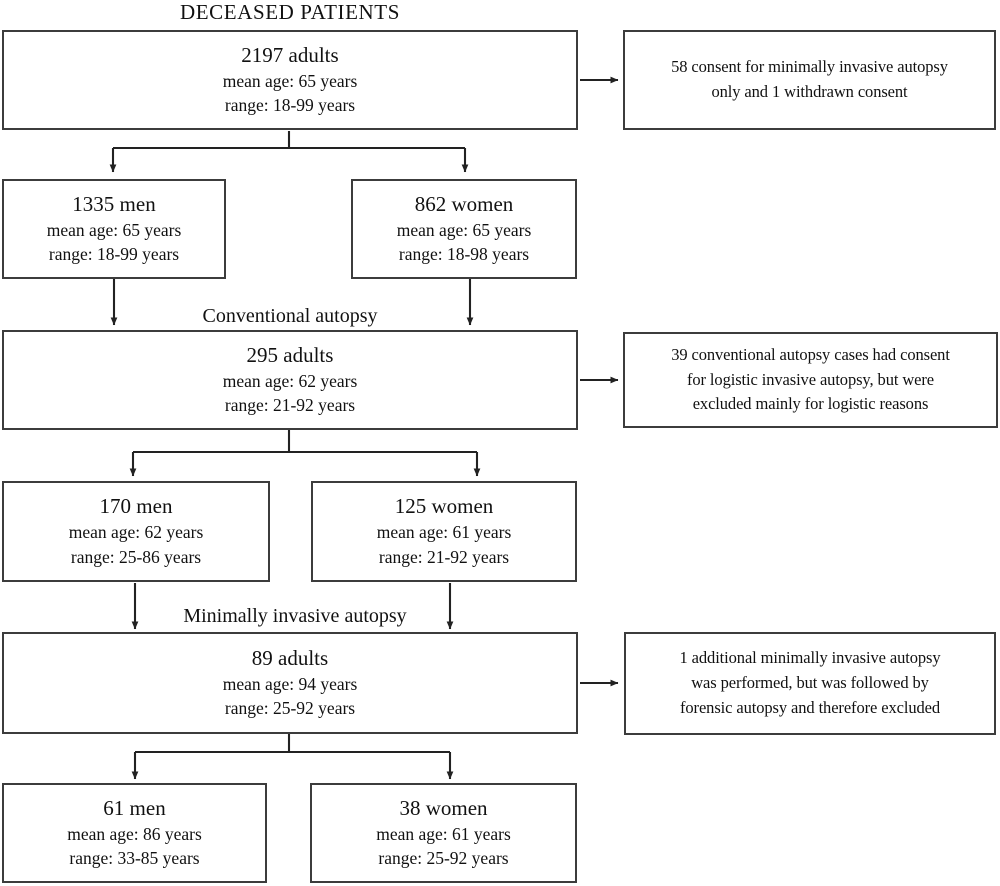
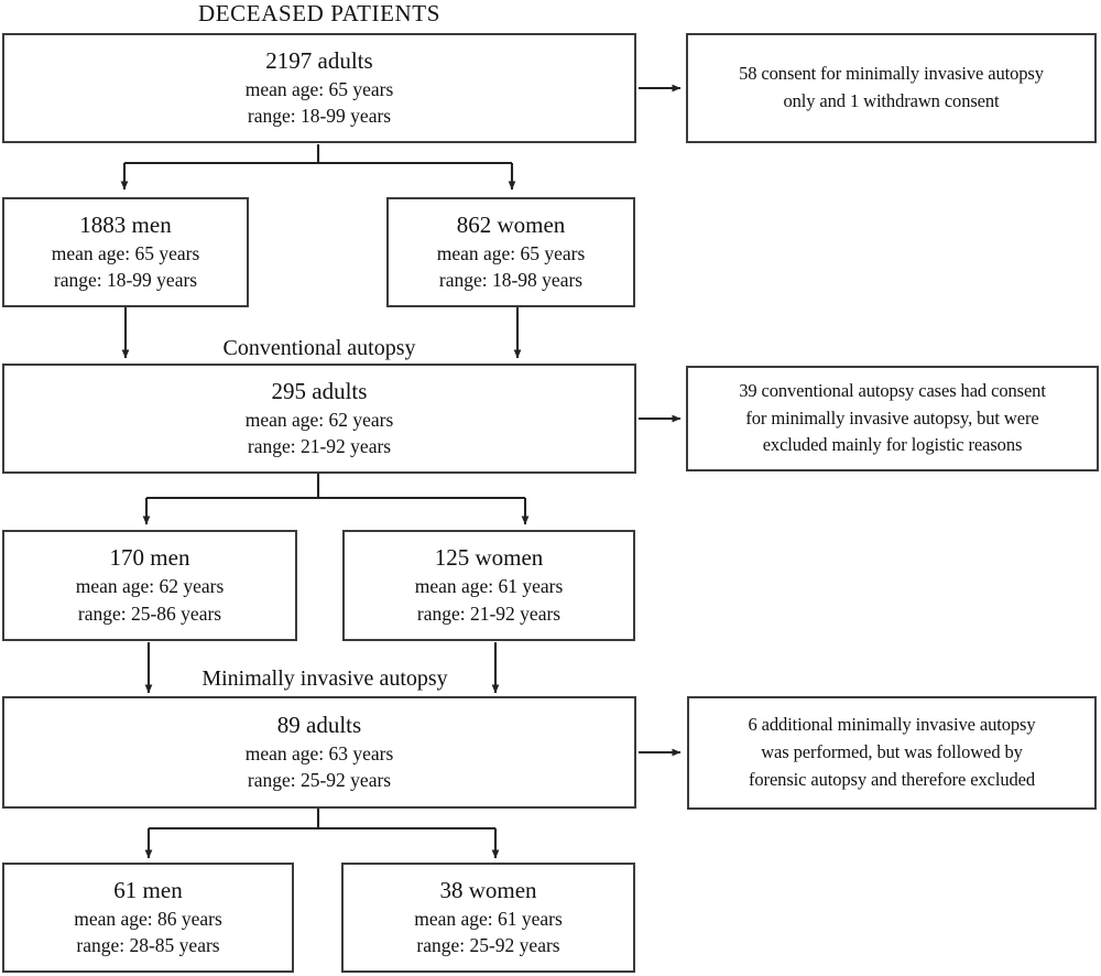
  DECEASED PATIENTS
  2197 adults
  mean age: 65 years
  range: 18-99 years
  58 consent for minimally invasive autopsy
  only and 1 withdrawn consent
- 1335 men
+ 1883 men
  mean age: 65 years
  range: 18-99 years
  862 women
  mean age: 65 years
  range: 18-98 years
  Conventional autopsy
  295 adults
  mean age: 62 years
  range: 21-92 years
  39 conventional autopsy cases had consent
- for logistic invasive autopsy, but were
+ for minimally invasive autopsy, but were
  excluded mainly for logistic reasons
  170 men
  mean age: 62 years
  range: 25-86 years
  125 women
  mean age: 61 years
  range: 21-92 years
  Minimally invasive autopsy
  89 adults
- mean age: 94 years
+ mean age: 63 years
  range: 25-92 years
- 1 additional minimally invasive autopsy
+ 6 additional minimally invasive autopsy
  was performed, but was followed by
  forensic autopsy and therefore excluded
  61 men
  mean age: 86 years
- range: 33-85 years
+ range: 28-85 years
  38 women
  mean age: 61 years
  range: 25-92 years
